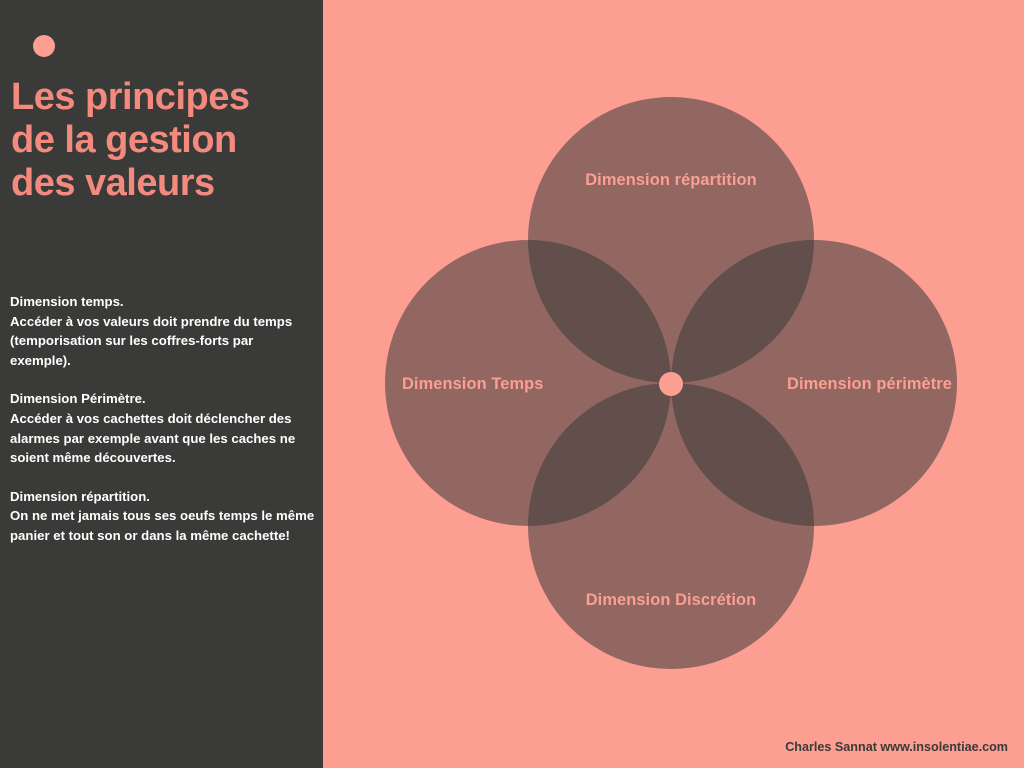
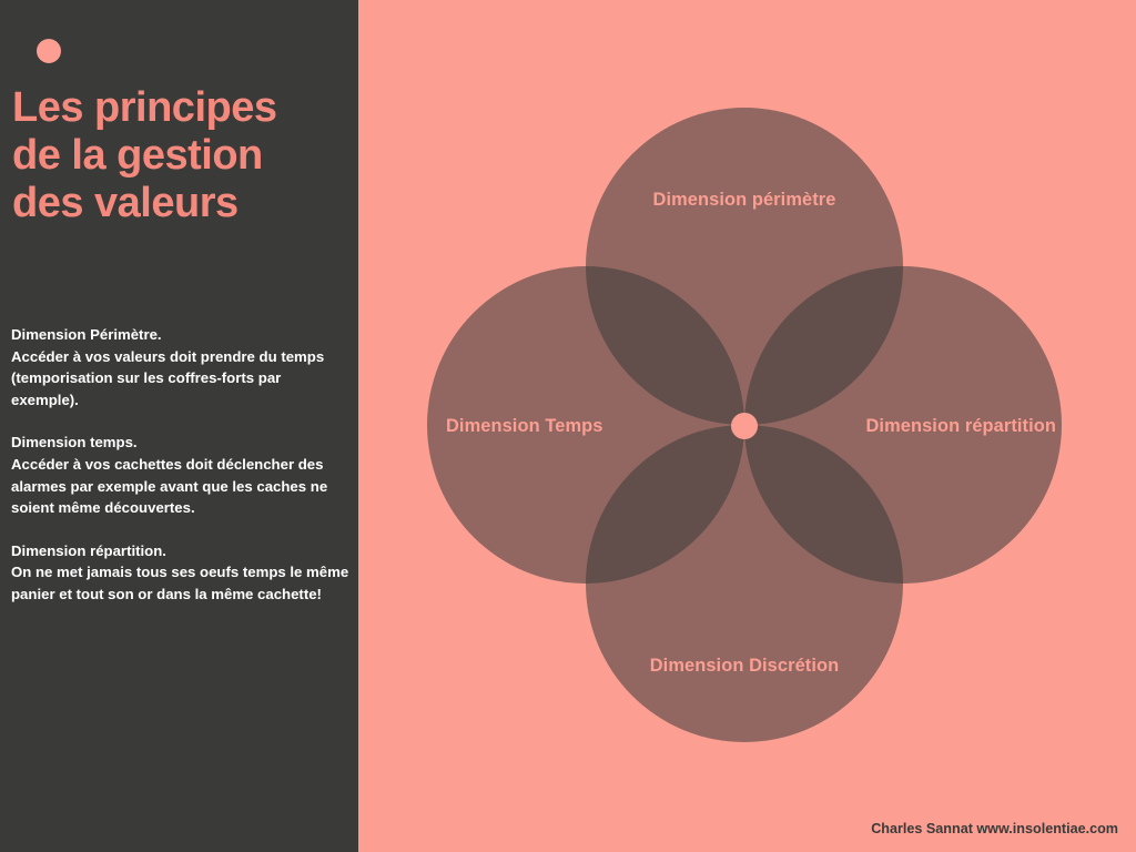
  Les principes
  de la gestion
  des valeurs
- Dimension temps.
+ Dimension Périmètre.
  Accéder à vos valeurs doit prendre du temps (temporisation sur les coffres-forts par exemple).
- Dimension Périmètre.
+ Dimension temps.
  Accéder à vos cachettes doit déclencher des alarmes par exemple avant que les caches ne soient même découvertes.
  Dimension répartition.
  On ne met jamais tous ses oeufs temps le même panier et tout son or dans la même cachette!
- Dimension répartition
+ Dimension périmètre
  Dimension Temps
- Dimension périmètre
+ Dimension répartition
  Dimension Discrétion
  Charles Sannat www.insolentiae.com
